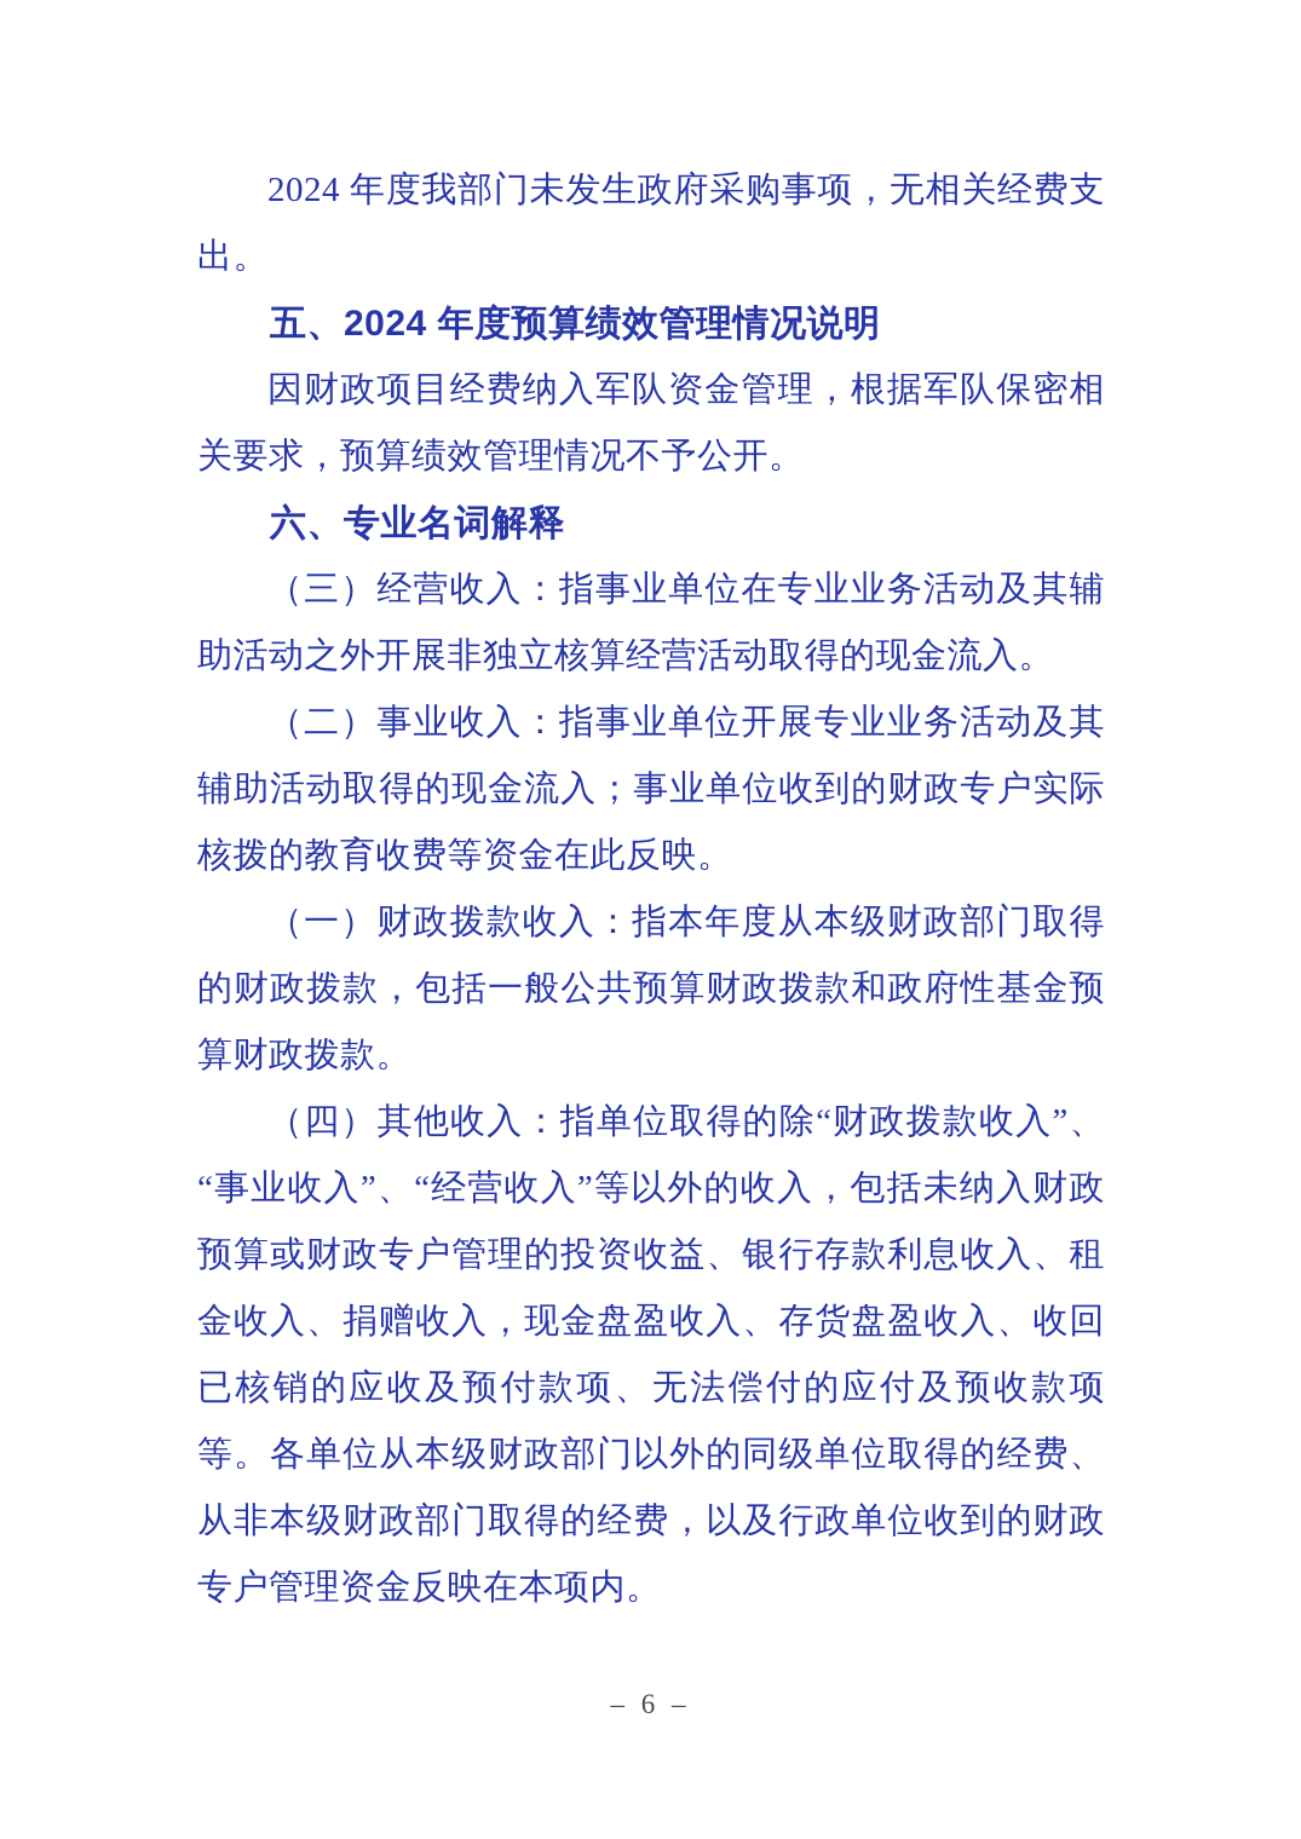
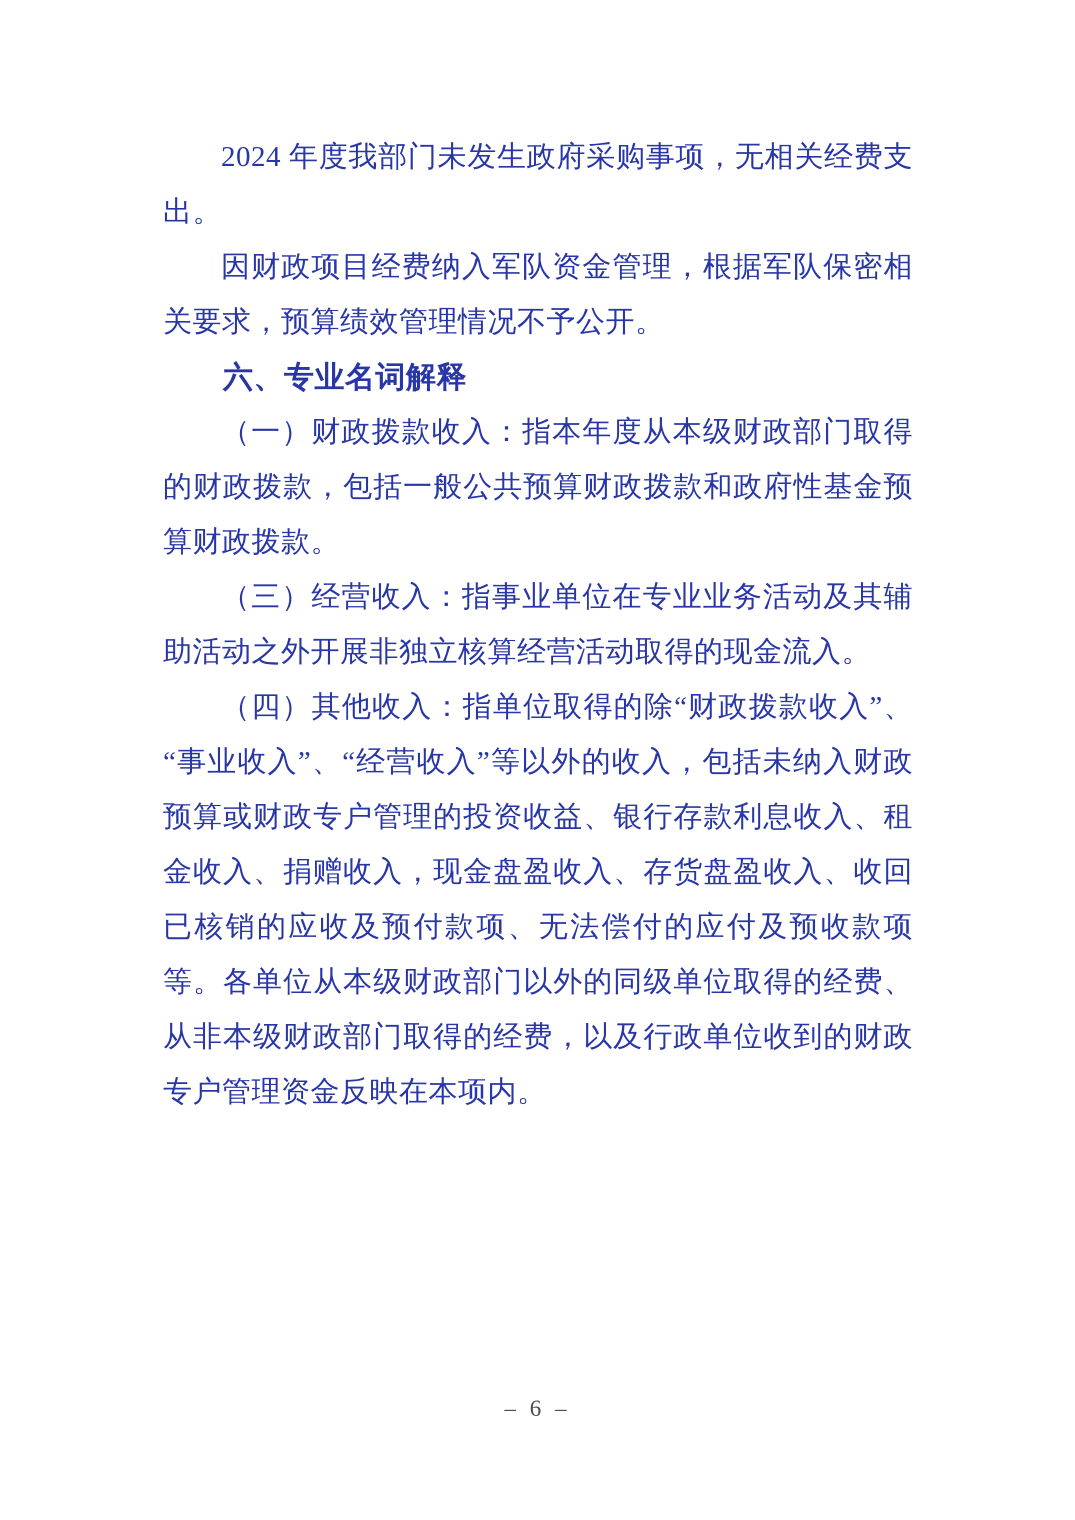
  2024 年度我部门未发生政府采购事项，无相关经费支出。
- 五、2024 年度预算绩效管理情况说明
  因财政项目经费纳入军队资金管理，根据军队保密相关要求，预算绩效管理情况不予公开。
  六、专业名词解释
- （三）经营收入：指事业单位在专业业务活动及其辅助活动之外开展非独立核算经营活动取得的现金流入。
+ （一）财政拨款收入：指本年度从本级财政部门取得的财政拨款，包括一般公共预算财政拨款和政府性基金预算财政拨款。
- （二）事业收入：指事业单位开展专业业务活动及其辅助活动取得的现金流入；事业单位收到的财政专户实际核拨的教育收费等资金在此反映。
- （一）财政拨款收入：指本年度从本级财政部门取得的财政拨款，包括一般公共预算财政拨款和政府性基金预算财政拨款。
+ （三）经营收入：指事业单位在专业业务活动及其辅助活动之外开展非独立核算经营活动取得的现金流入。
  （四）其他收入：指单位取得的除“财政拨款收入”、“事业收入”、“经营收入”等以外的收入，包括未纳入财政预算或财政专户管理的投资收益、银行存款利息收入、租金收入、捐赠收入，现金盘盈收入、存货盘盈收入、收回已核销的应收及预付款项、无法偿付的应付及预收款项等。各单位从本级财政部门以外的同级单位取得的经费、从非本级财政部门取得的经费，以及行政单位收到的财政专户管理资金反映在本项内。
  – 6 –
